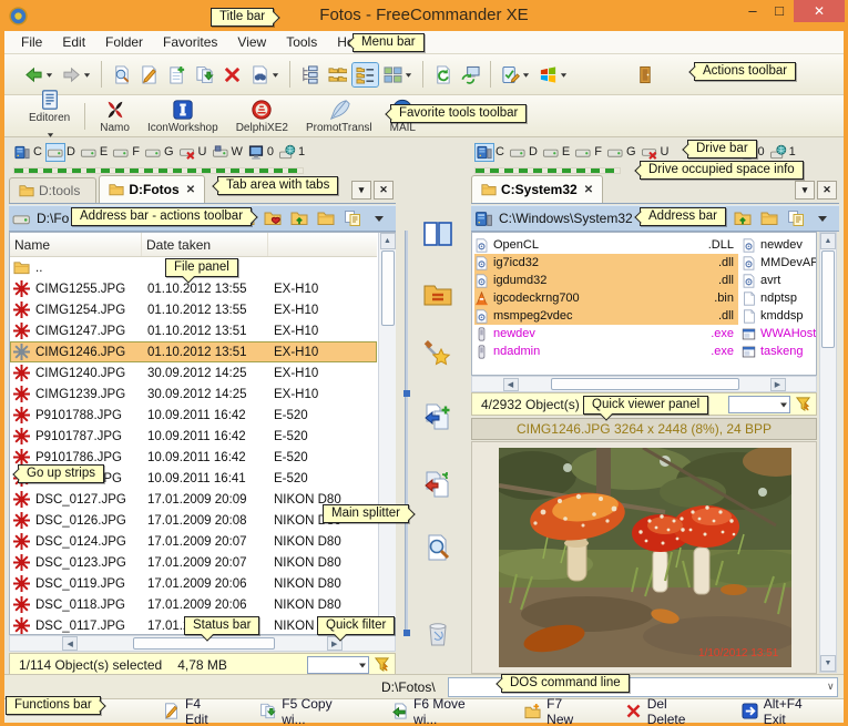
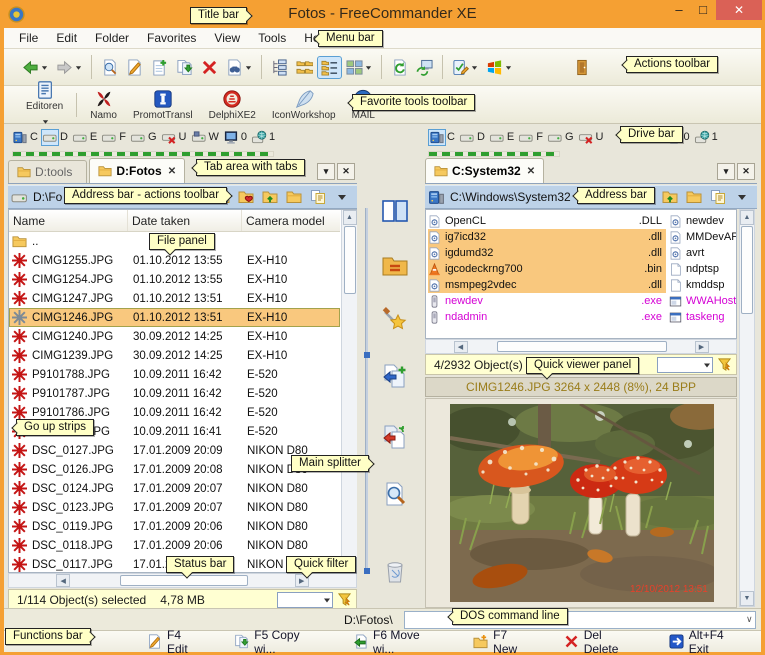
  Fotos - FreeCommander XE
  –
  □
  ✕
  File
  Edit
  Folder
  Favorites
  View
  Tools
  Editoren
  Namo
- IconWorkshop
+ PromotTransl
  DelphiXE2
- PromotTransl
+ IconWorkshop
  MAIL
  C
  D
  E
  F
  G
  U
  W
  0
  1
  D:tools
  D:Fotos
  ✕
  ▾
  ✕
  D:\Fo
  Name
  Date taken
+ Camera model
  ..
  CIMG1255.JPG
  01.10.2012 13:55
  EX-H10
  CIMG1254.JPG
  01.10.2012 13:55
  EX-H10
  CIMG1247.JPG
  01.10.2012 13:51
  EX-H10
  CIMG1246.JPG
  01.10.2012 13:51
  EX-H10
  CIMG1240.JPG
  30.09.2012 14:25
  EX-H10
  CIMG1239.JPG
  30.09.2012 14:25
  EX-H10
  P9101788.JPG
  10.09.2011 16:42
  E-520
  P9101787.JPG
  10.09.2011 16:42
  E-520
  P9101786.JPG
  10.09.2011 16:42
  E-520
  10.09.2011 16:41
  E-520
  DSC_0127.JPG
  17.01.2009 20:09
  NIKON D80
  DSC_0126.JPG
  17.01.2009 20:08
  DSC_0124.JPG
  17.01.2009 20:07
  NIKON D80
  DSC_0123.JPG
  17.01.2009 20:07
  NIKON D80
  DSC_0119.JPG
  17.01.2009 20:06
  NIKON D80
  DSC_0118.JPG
  17.01.2009 20:06
  NIKON D80
  DSC_0117.JPG
  1/114 Object(s) selected
  4,78 MB
  C
  D
  E
  F
  G
  U
  0
  1
  C:System32
  ✕
  ▾
  ✕
  C:\Windows\System32
  OpenCL
  .DLL
  ig7icd32
  .dll
  igdumd32
  .dll
  igcodeckrng700
  .bin
  msmpeg2vdec
  .dll
  newdev
  .exe
  ndadmin
  .exe
  newdev
  MMDevAP
  avrt
  ndptsp
  kmddsp
  WWAHost
  taskeng
  4/2932 Object(s)
  CIMG1246.JPG 3264 x 2448 (8%), 24 BPP
- 1/10/2012 13:51
+ 12/10/2012 13:51
  D:\Fotos\
  ∨
  F4 Edit
  F5 Copy wi...
  F6 Move wi...
  F7 New
  Del Delete
  Alt+F4 Exit
  Title bar
  Menu bar
  Actions toolbar
  Favorite tools toolbar
  Drive bar
- Drive occupied space info
  Tab area with tabs
  Address bar - actions toolbar
  Address bar
  File panel
  Go up strips
  Main splitter
  Status bar
  Quick filter
  Quick viewer panel
  DOS command line
  Functions bar
